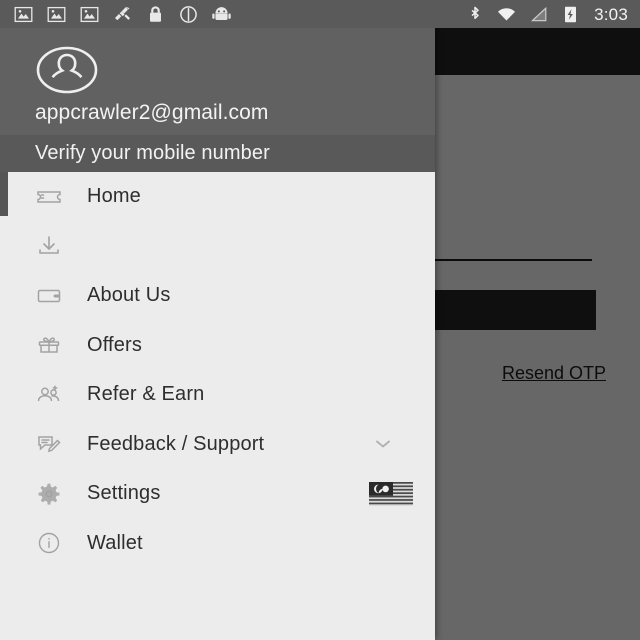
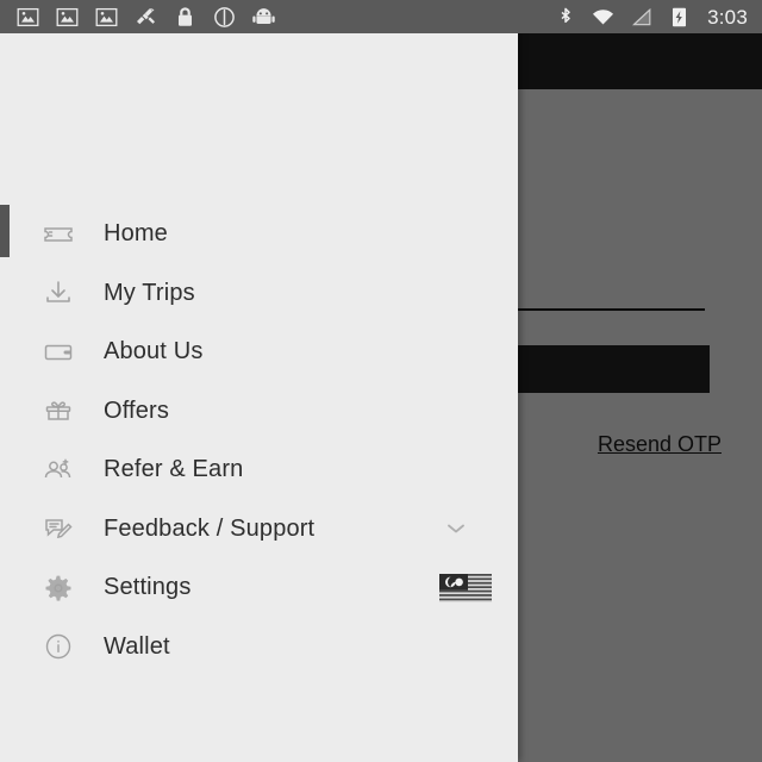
  Resend OTP
- appcrawler2@gmail.com
- Verify your mobile number
  Home
+ My Trips
  About Us
  Offers
  Refer & Earn
  Feedback / Support
  Settings
  Wallet
  3:03
